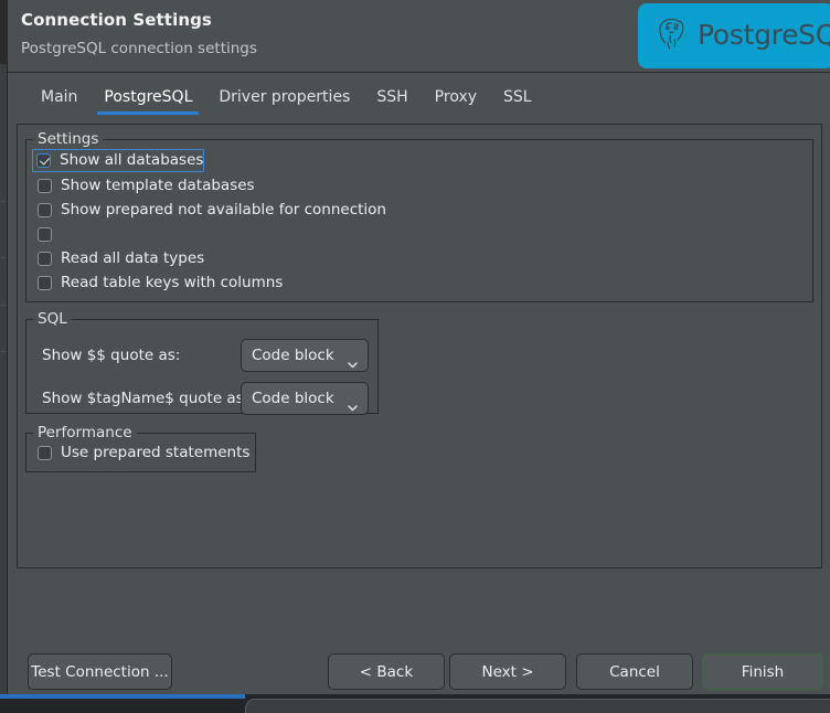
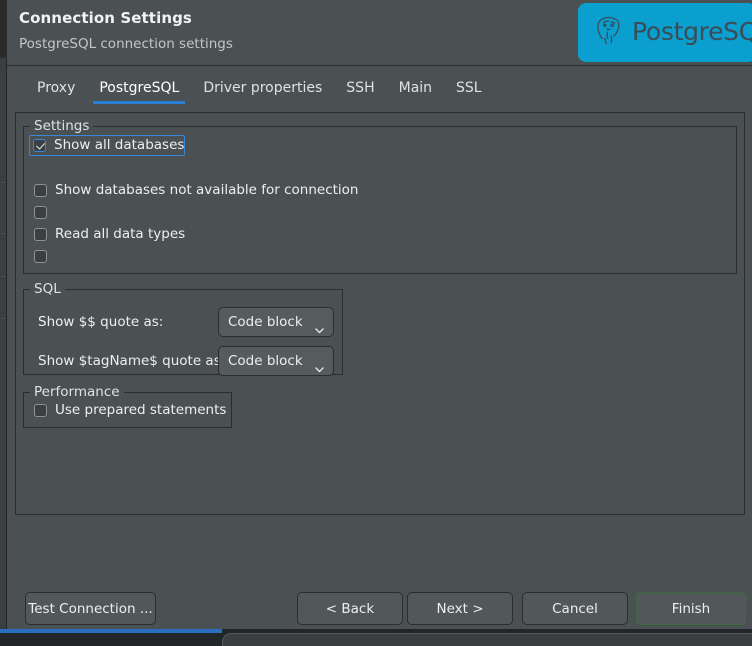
  Connection Settings
  PostgreSQL connection settings
  PostgreSQ
- Main
+ Proxy
  PostgreSQL
  Driver properties
  SSH
- Proxy
+ Main
  SSL
  Settings
  Show all databases
- Show template databases
- Show prepared not available for connection
+ Show databases not available for connection
  Read all data types
- Read table keys with columns
  SQL
  Show $$ quote as:
  Code block
  Show $tagName$ quote a
  Code block
  Performance
  Use prepared statements
  Test Connection ...
  < Back
  Next >
  Cancel
  Finish
